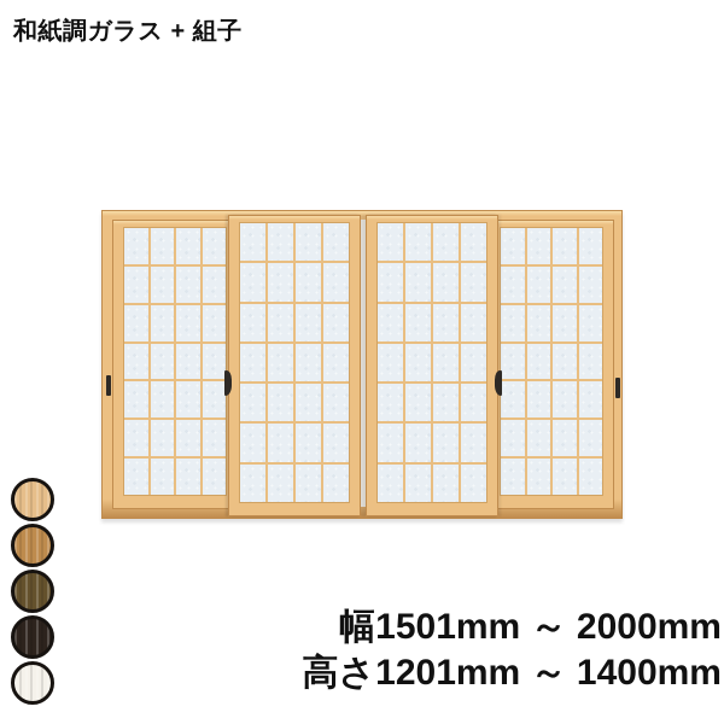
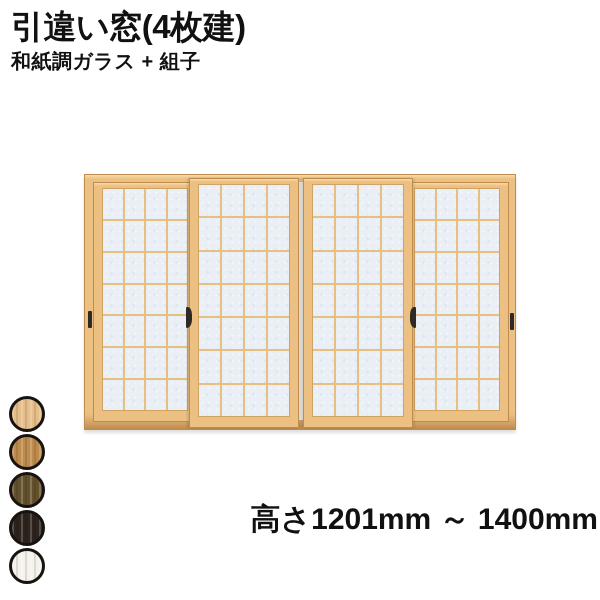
+ 引違い窓(4枚建)
  和紙調ガラス + 組子
- 幅1501mm ～ 2000mm
  高さ1201mm ～ 1400mm
